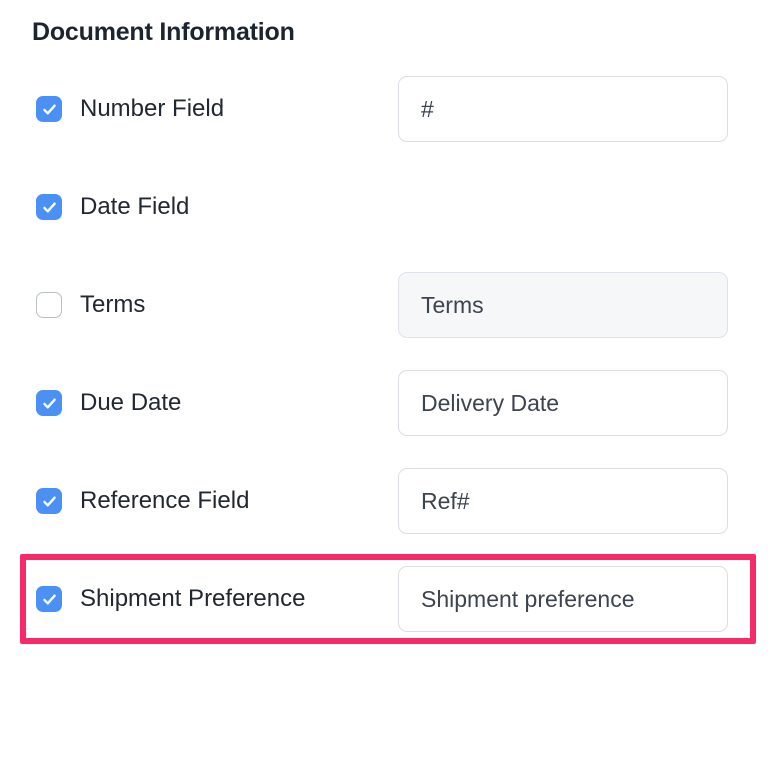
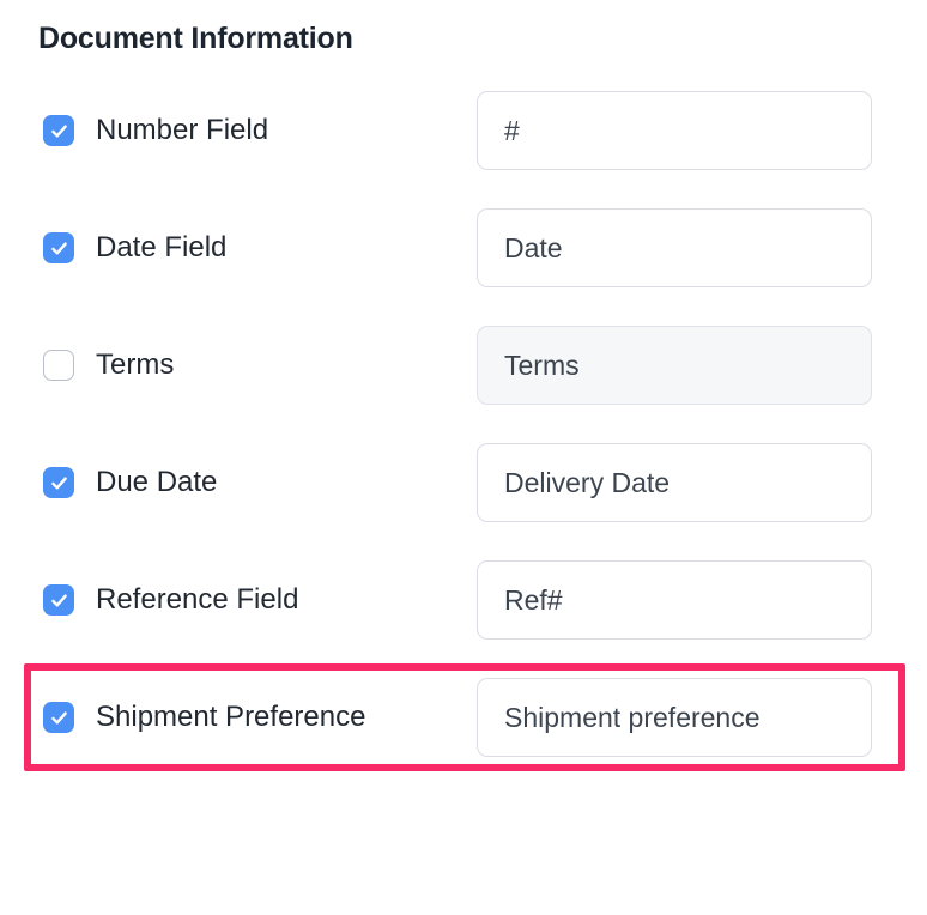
  Document Information
  Number Field
  #
  Date Field
+ Date
  Terms
  Terms
  Due Date
  Delivery Date
  Reference Field
  Ref#
  Shipment Preference
  Shipment preference
